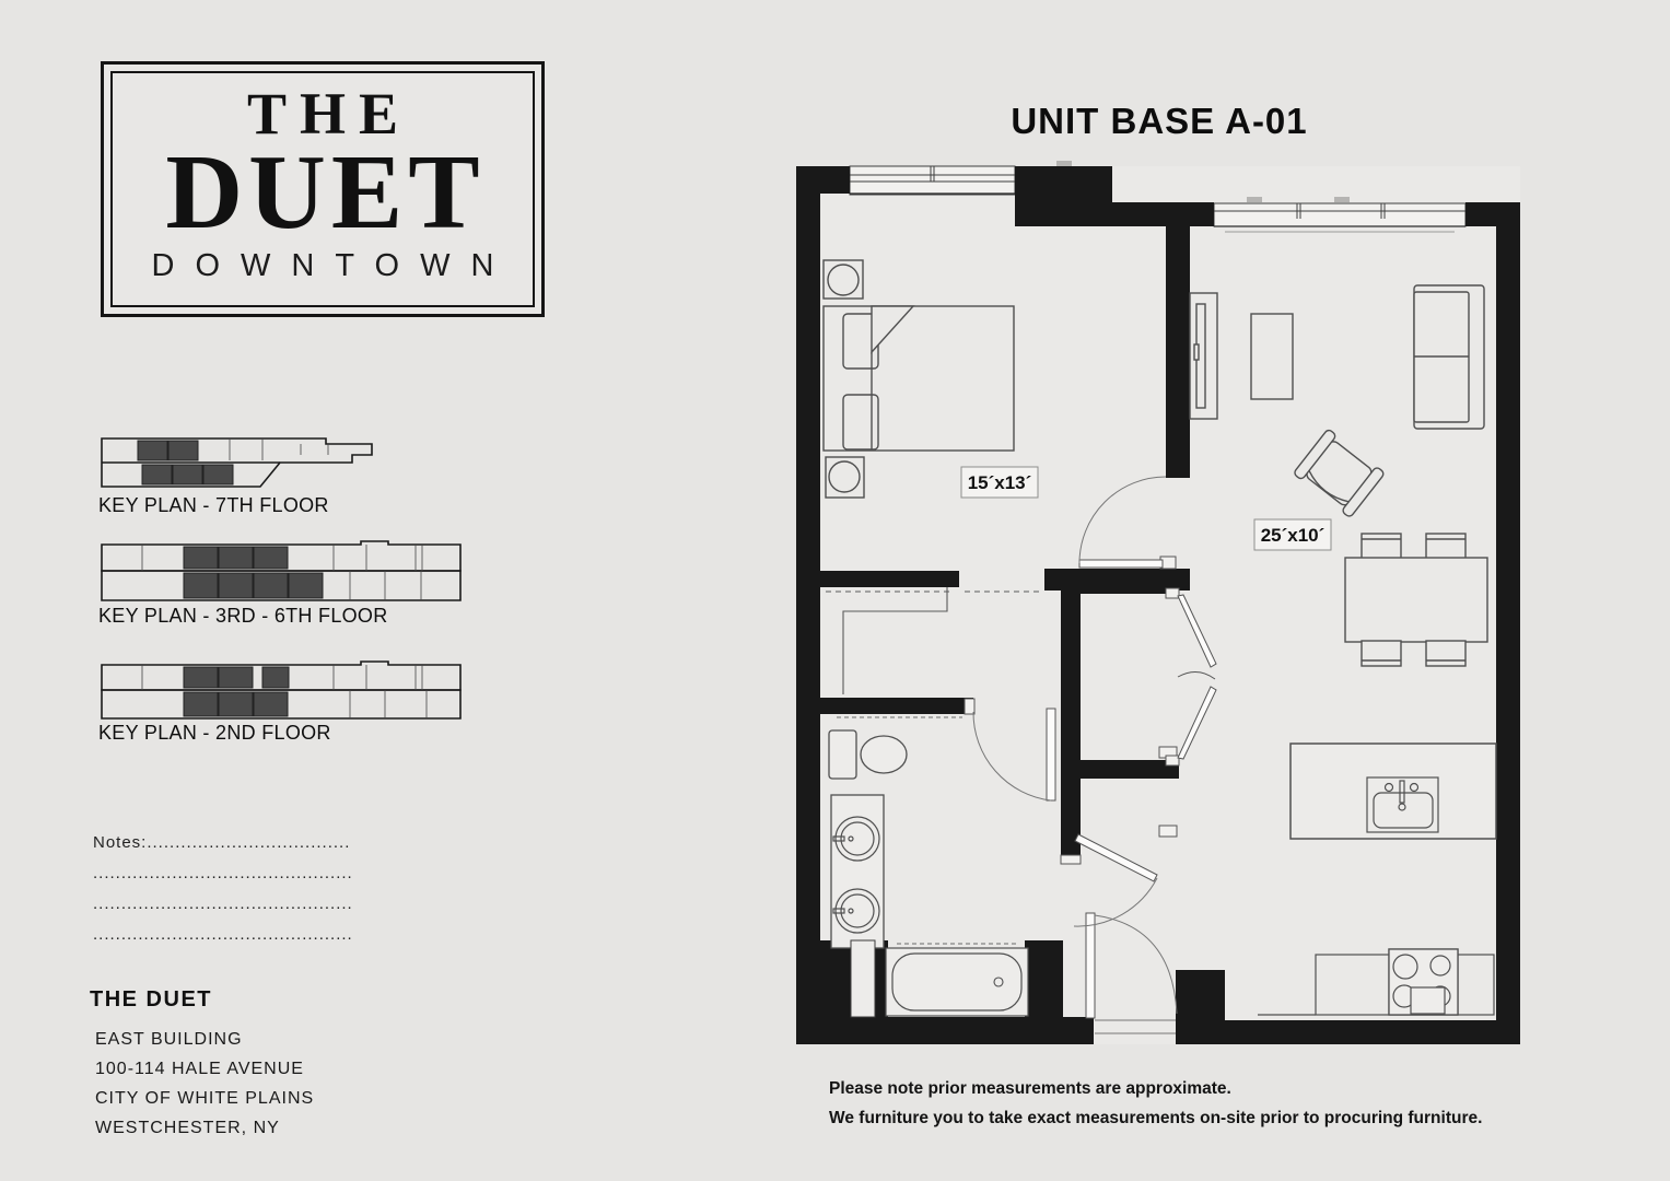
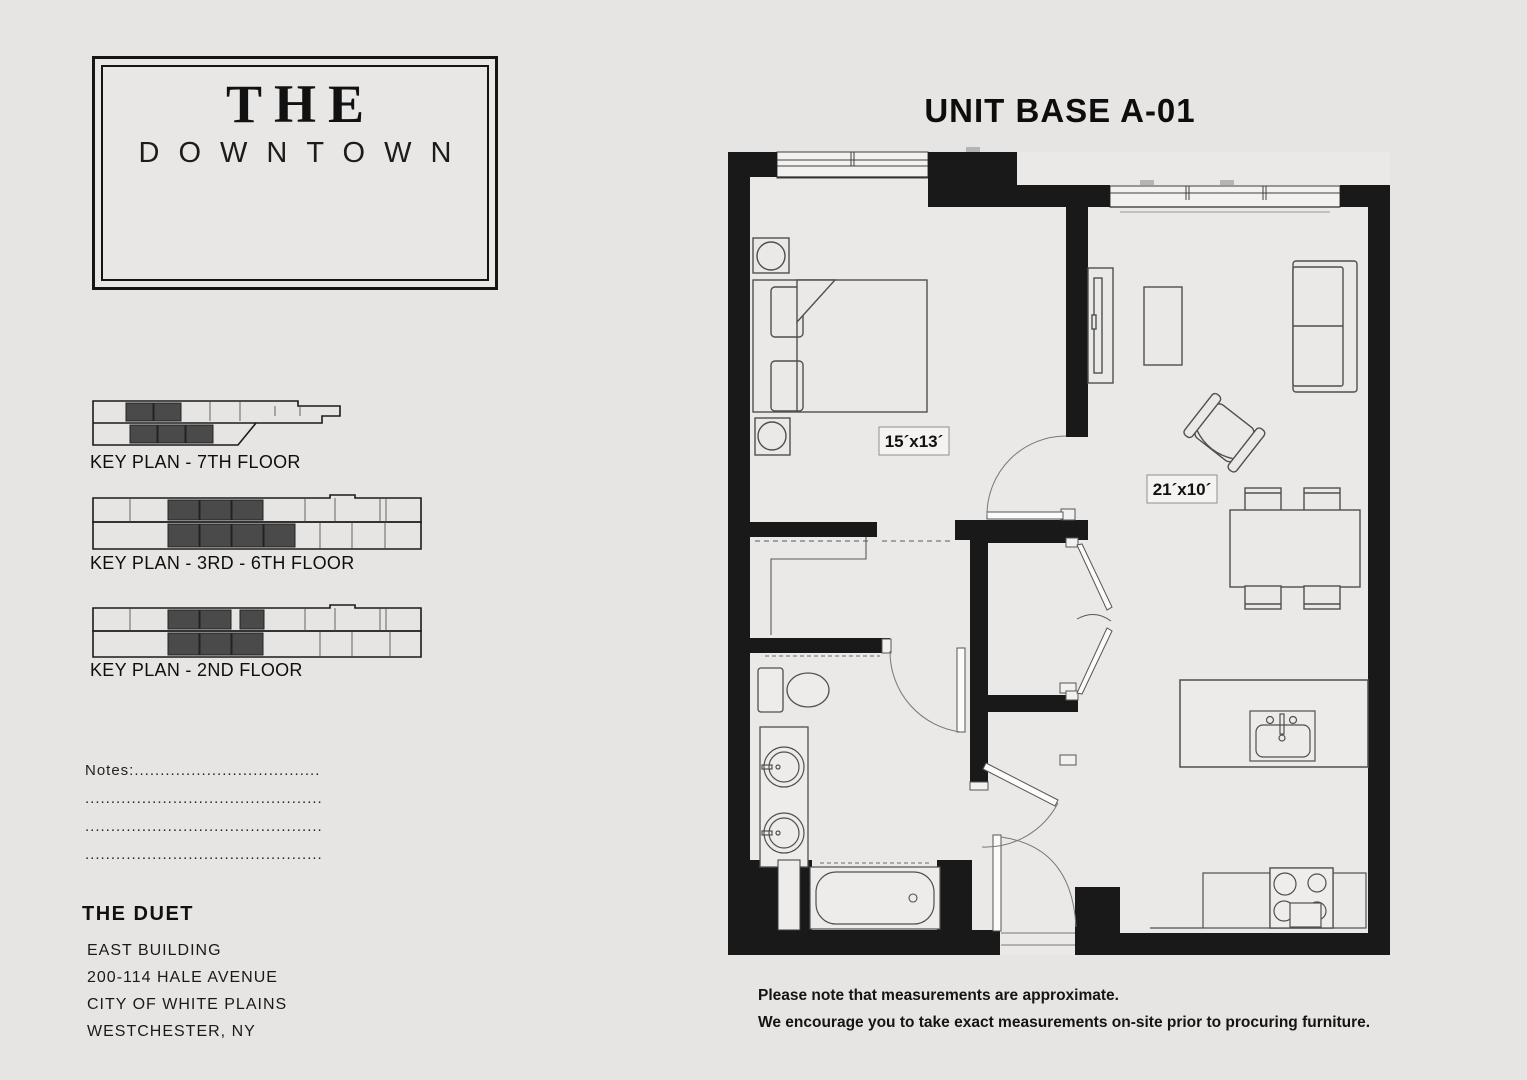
  THE
- DUET
  DOWNTOWN
  KEY PLAN - 7TH FLOOR
  KEY PLAN - 3RD - 6TH FLOOR
  KEY PLAN - 2ND FLOOR
  Notes:....................................
  ..............................................
  ..............................................
  ..............................................
  THE DUET
  EAST BUILDING
- 100-114 HALE AVENUE
+ 200-114 HALE AVENUE
  CITY OF WHITE PLAINS
  WESTCHESTER, NY
  UNIT BASE A-01
  15´x13´
- 25´x10´
+ 21´x10´
- Please note prior measurements are approximate.
+ Please note that measurements are approximate.
- We furniture you to take exact measurements on-site prior to procuring furniture.
+ We encourage you to take exact measurements on-site prior to procuring furniture.
